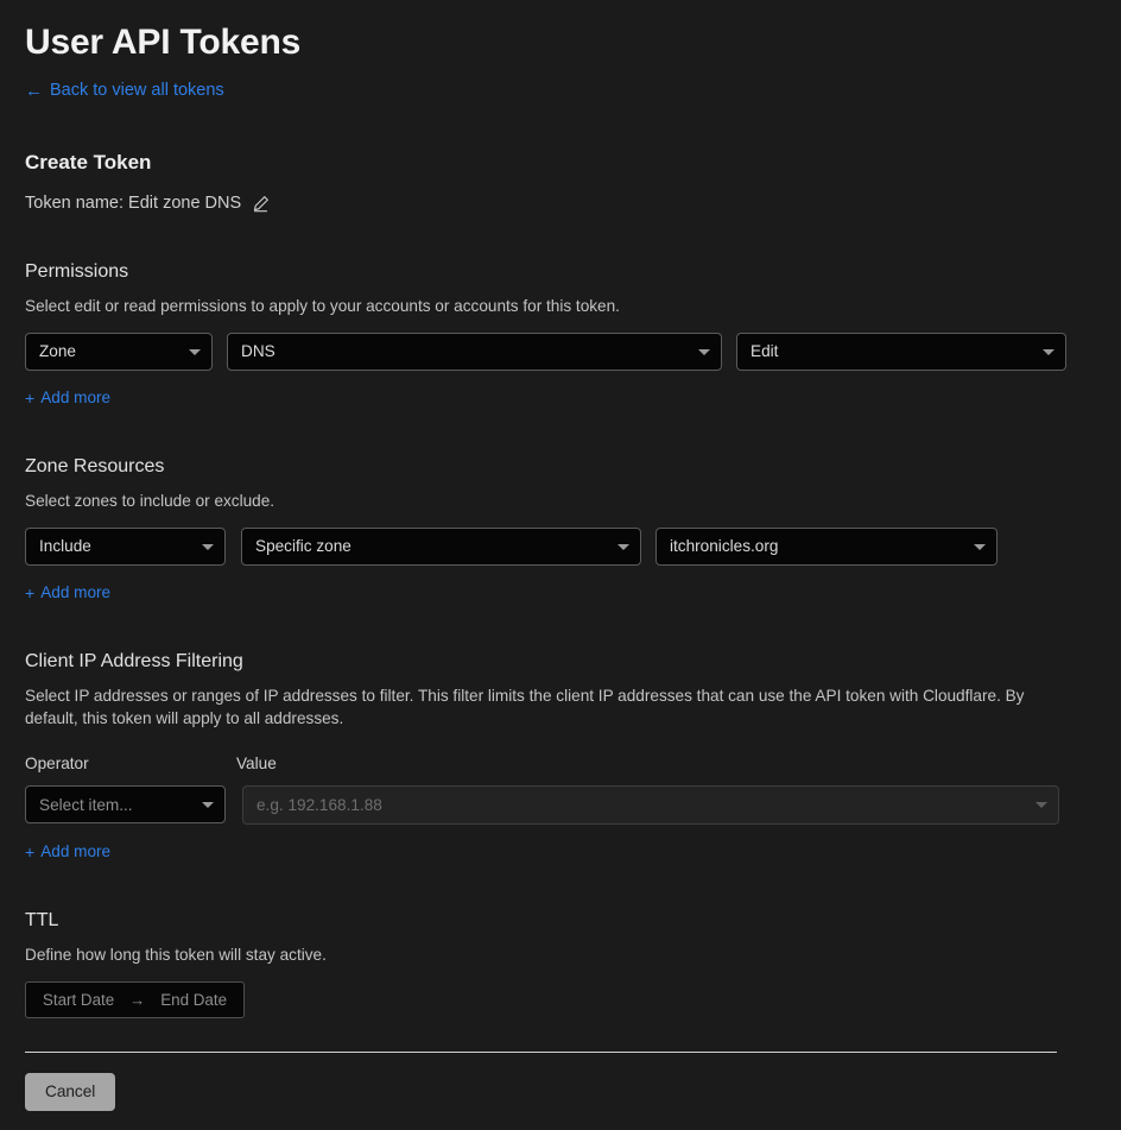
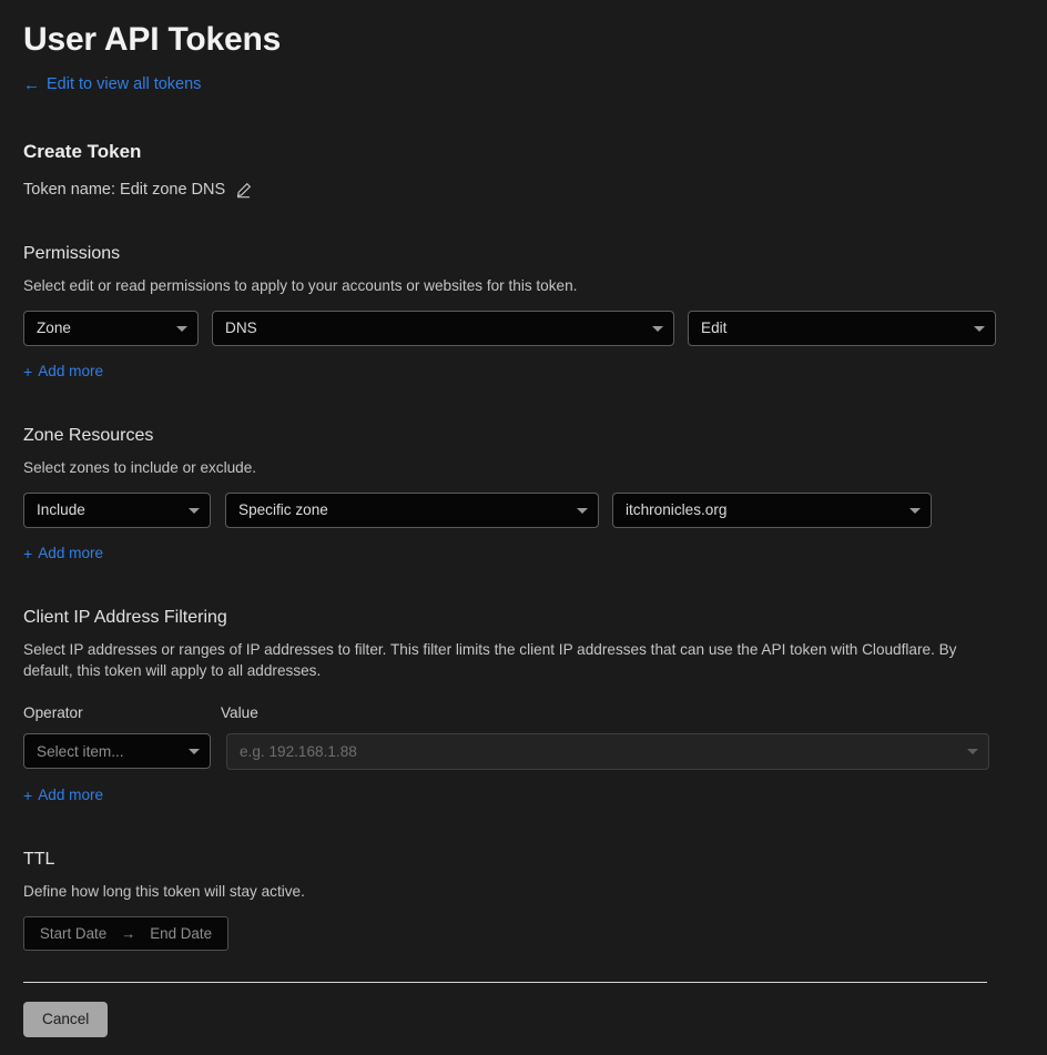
  User API Tokens
  ←
- Back to view all tokens
+ Edit to view all tokens
  Create Token
  Token name: Edit zone DNS
  Permissions
- Select edit or read permissions to apply to your accounts or accounts for this token.
+ Select edit or read permissions to apply to your accounts or websites for this token.
  Zone
  DNS
  Edit
  +
  Add more
  Zone Resources
  Select zones to include or exclude.
  Include
  Specific zone
  itchronicles.org
  +
  Add more
  Client IP Address Filtering
  Select IP addresses or ranges of IP addresses to filter. This filter limits the client IP addresses that can use the API token with Cloudflare. By default, this token will apply to all addresses.
  Operator
  Value
  Select item...
  e.g. 192.168.1.88
  +
  Add more
  TTL
  Define how long this token will stay active.
  Start Date
  →
  End Date
  Cancel
